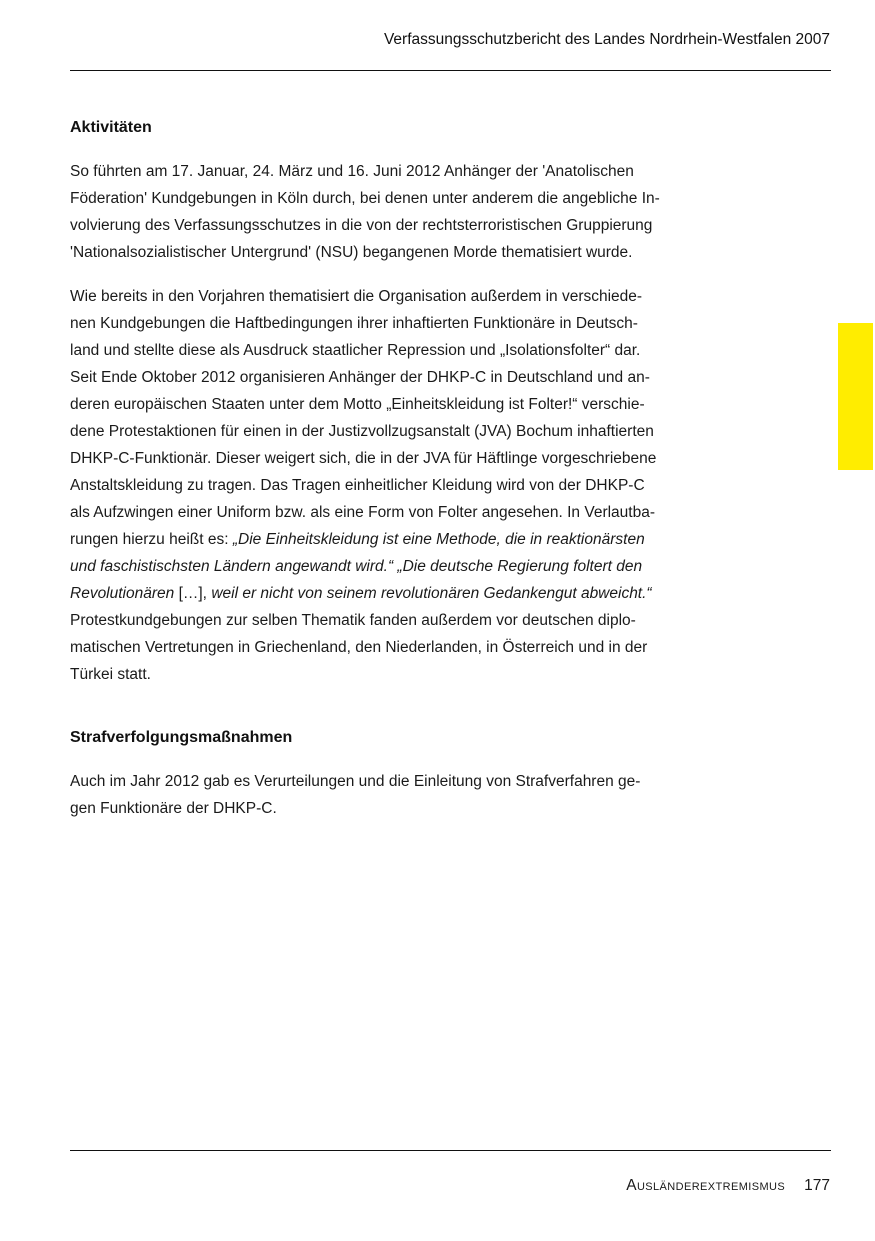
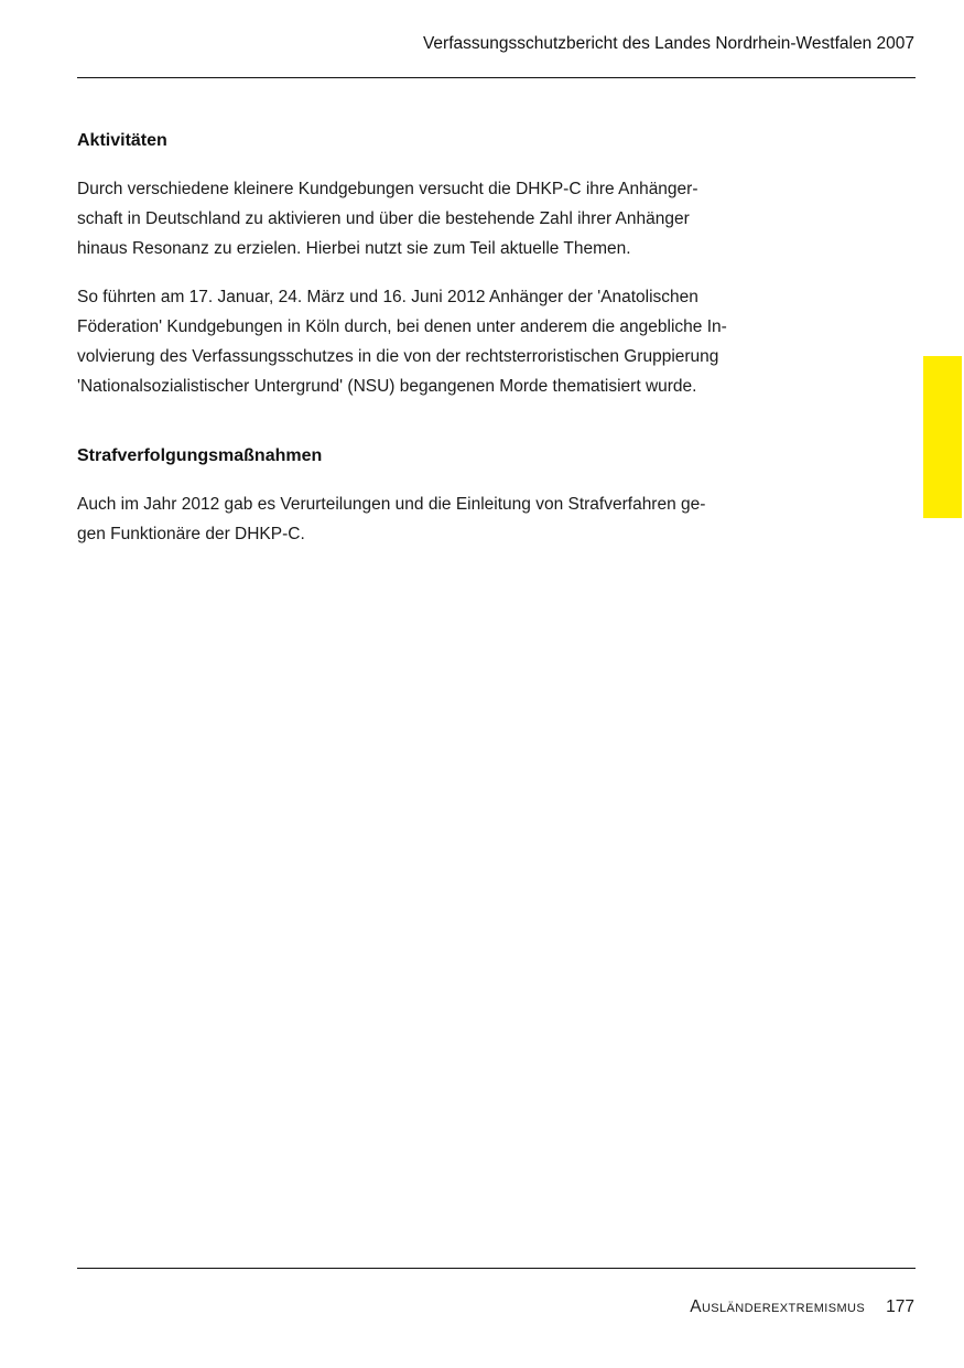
  Verfassungsschutzbericht des Landes Nordrhein-Westfalen 2007
  Aktivitäten
+ Durch verschiedene kleinere Kundgebungen versucht die DHKP-C ihre Anhänger-
+ schaft in Deutschland zu aktivieren und über die bestehende Zahl ihrer Anhänger
+ hinaus Resonanz zu erzielen. Hierbei nutzt sie zum Teil aktuelle Themen.
  So führten am 17. Januar, 24. März und 16. Juni 2012 Anhänger der 'Anatolischen
  Föderation' Kundgebungen in Köln durch, bei denen unter anderem die angebliche In-
  volvierung des Verfassungsschutzes in die von der rechtsterroristischen Gruppierung
  'Nationalsozialistischer Untergrund' (NSU) begangenen Morde thematisiert wurde.
- Wie bereits in den Vorjahren thematisiert die Organisation außerdem in verschiede-
- nen Kundgebungen die Haftbedingungen ihrer inhaftierten Funktionäre in Deutsch-
- land und stellte diese als Ausdruck staatlicher Repression und „Isolationsfolter“ dar.
- Seit Ende Oktober 2012 organisieren Anhänger der DHKP-C in Deutschland und an-
- deren europäischen Staaten unter dem Motto „Einheitskleidung ist Folter!“ verschie-
- dene Protestaktionen für einen in der Justizvollzugsanstalt (JVA) Bochum inhaftierten
- DHKP-C-Funktionär. Dieser weigert sich, die in der JVA für Häftlinge vorgeschriebene
- Anstaltskleidung zu tragen. Das Tragen einheitlicher Kleidung wird von der DHKP-C
- als Aufzwingen einer Uniform bzw. als eine Form von Folter angesehen. In Verlautba-
- rungen hierzu heißt es: „Die Einheitskleidung ist eine Methode, die in reaktionärsten
- und faschistischsten Ländern angewandt wird.“ „Die deutsche Regierung foltert den
- Revolutionären […], weil er nicht von seinem revolutionären Gedankengut abweicht.“
- Protestkundgebungen zur selben Thematik fanden außerdem vor deutschen diplo-
- matischen Vertretungen in Griechenland, den Niederlanden, in Österreich und in der
- Türkei statt.
  Strafverfolgungsmaßnahmen
  Auch im Jahr 2012 gab es Verurteilungen und die Einleitung von Strafverfahren ge-
  gen Funktionäre der DHKP-C.
  Ausländerextremismus 177
